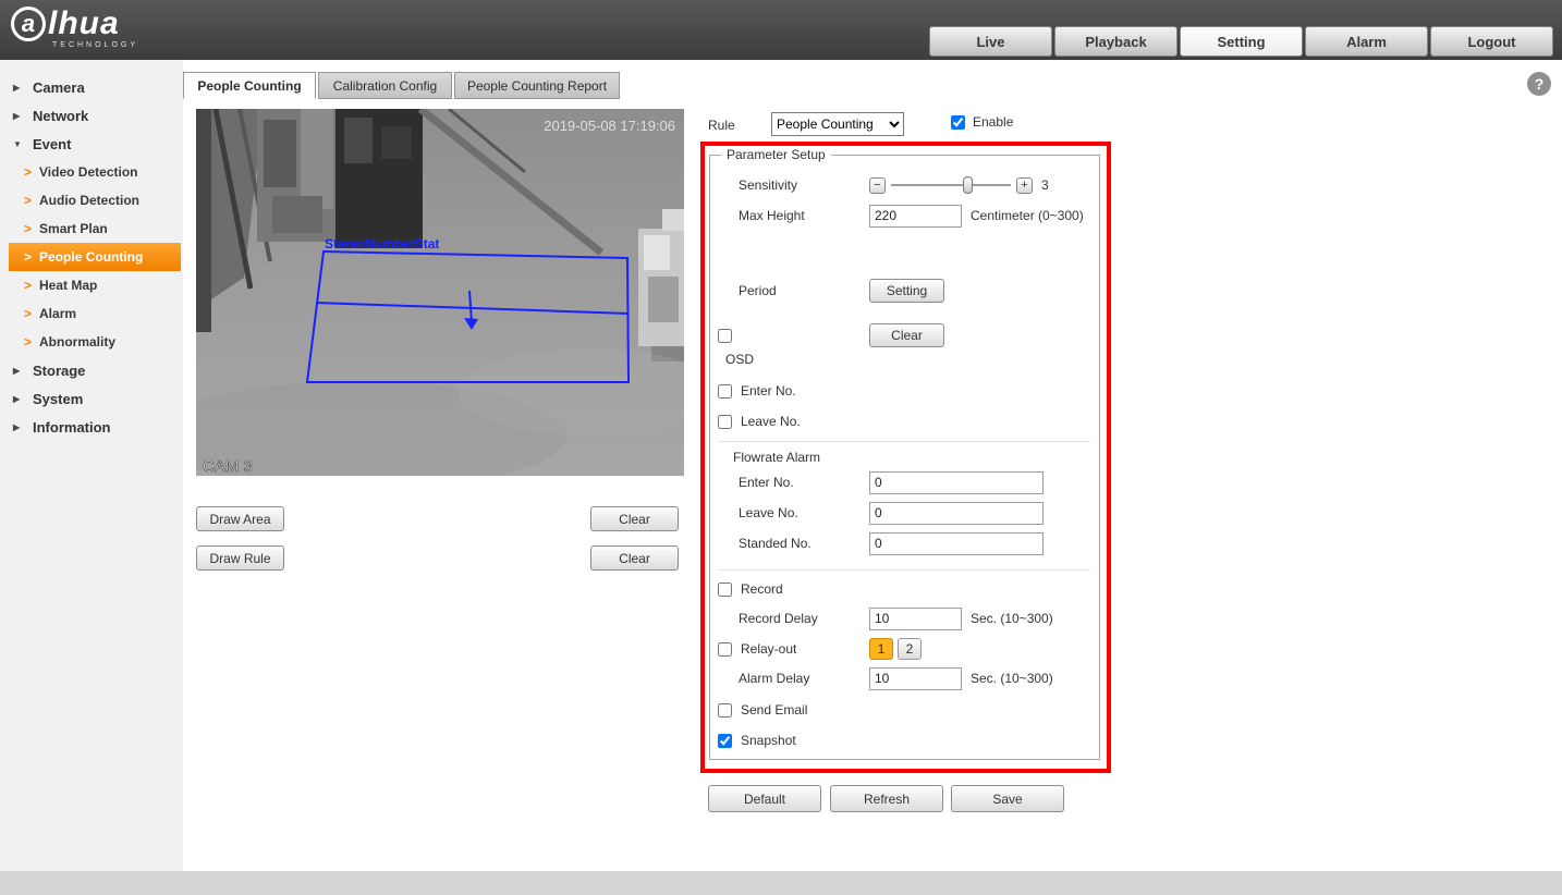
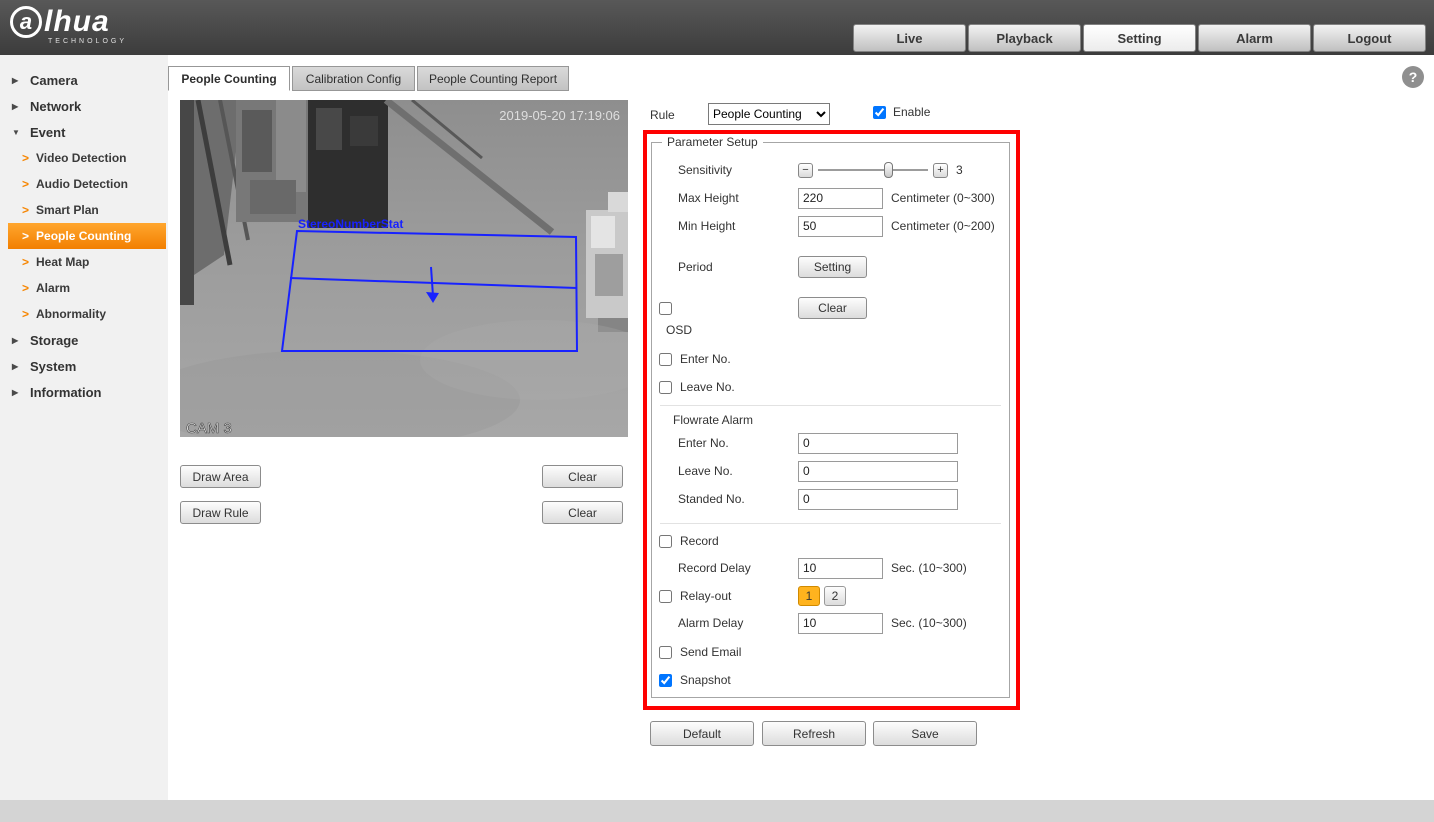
  a
  lhua
  Live
  Playback
  Setting
  Alarm
  Logout
  ▶
  Camera
  ▶
  Network
  ▼
  Event
  >
  Video Detection
  >
  Audio Detection
  >
  Smart Plan
  >
  People Counting
  >
  Heat Map
  >
  Alarm
  >
  Abnormality
  ▶
  Storage
  ▶
  System
  ▶
  Information
  People Counting
  Calibration Config
  People Counting Report
  ?
  StereoNumberStat
- 2019-05-08 17:19:06
+ 2019-05-20 17:19:06
  CAM 3
  Draw Area
  Clear
  Draw Rule
  Clear
  Rule
  People Counting
  Enable
  Parameter Setup
  Sensitivity
  −
  +
  3
  Max Height
  220
  Centimeter (0~300)
+ Min Height
+ 50
+ Centimeter (0~200)
  Period
  Setting
  Clear
  OSD
  Enter No.
  Leave No.
  Flowrate Alarm
  Enter No.
  0
  Leave No.
  0
  Standed No.
  0
  Record
  Record Delay
  10
  Sec. (10~300)
  Relay-out
  1
  2
  Alarm Delay
  10
  Sec. (10~300)
  Send Email
  Snapshot
  Default
  Refresh
  Save
